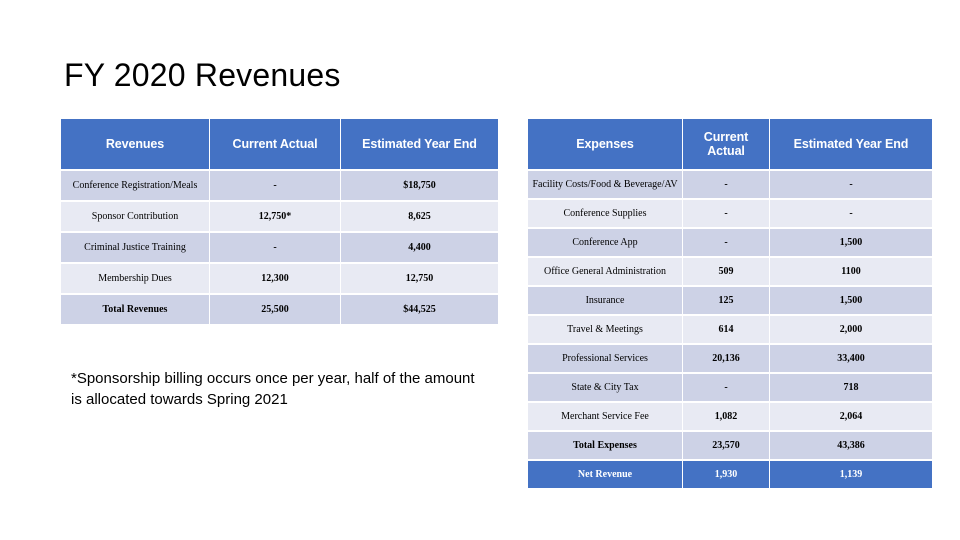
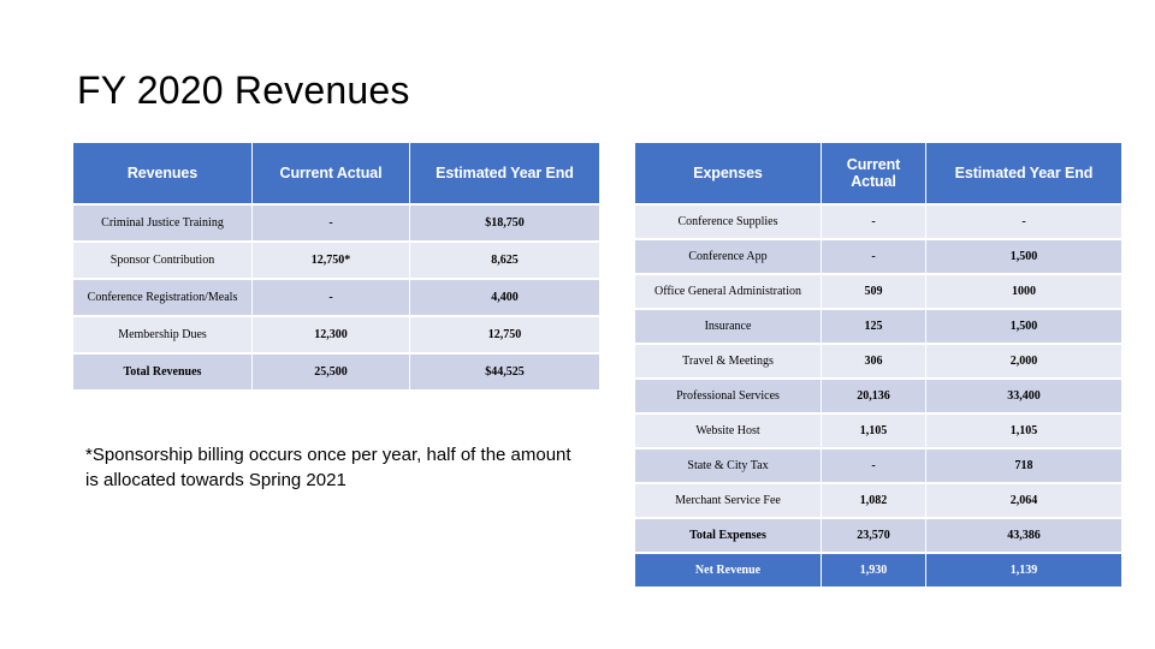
  FY 2020 Revenues
  Revenues	Current Actual	Estimated Year End
- Conference Registration/Meals	-	$18,750
+ Criminal Justice Training	-	$18,750
  Sponsor Contribution	12,750*	8,625
- Criminal Justice Training	-	4,400
+ Conference Registration/Meals	-	4,400
  Membership Dues	12,300	12,750
  Total Revenues	25,500	$44,525
  Expenses	Current Actual	Estimated Year End
- Facility Costs/Food & Beverage/AV	-	-
  Conference Supplies	-	-
  Conference App	-	1,500
- Office General Administration	509	1100
+ Office General Administration	509	1000
  Insurance	125	1,500
- Travel & Meetings	614	2,000
+ Travel & Meetings	306	2,000
  Professional Services	20,136	33,400
+ Website Host	1,105	1,105
  State & City Tax	-	718
  Merchant Service Fee	1,082	2,064
  Total Expenses	23,570	43,386
  Net Revenue	1,930	1,139
  *Sponsorship billing occurs once per year, half of the amount is allocated towards Spring 2021
